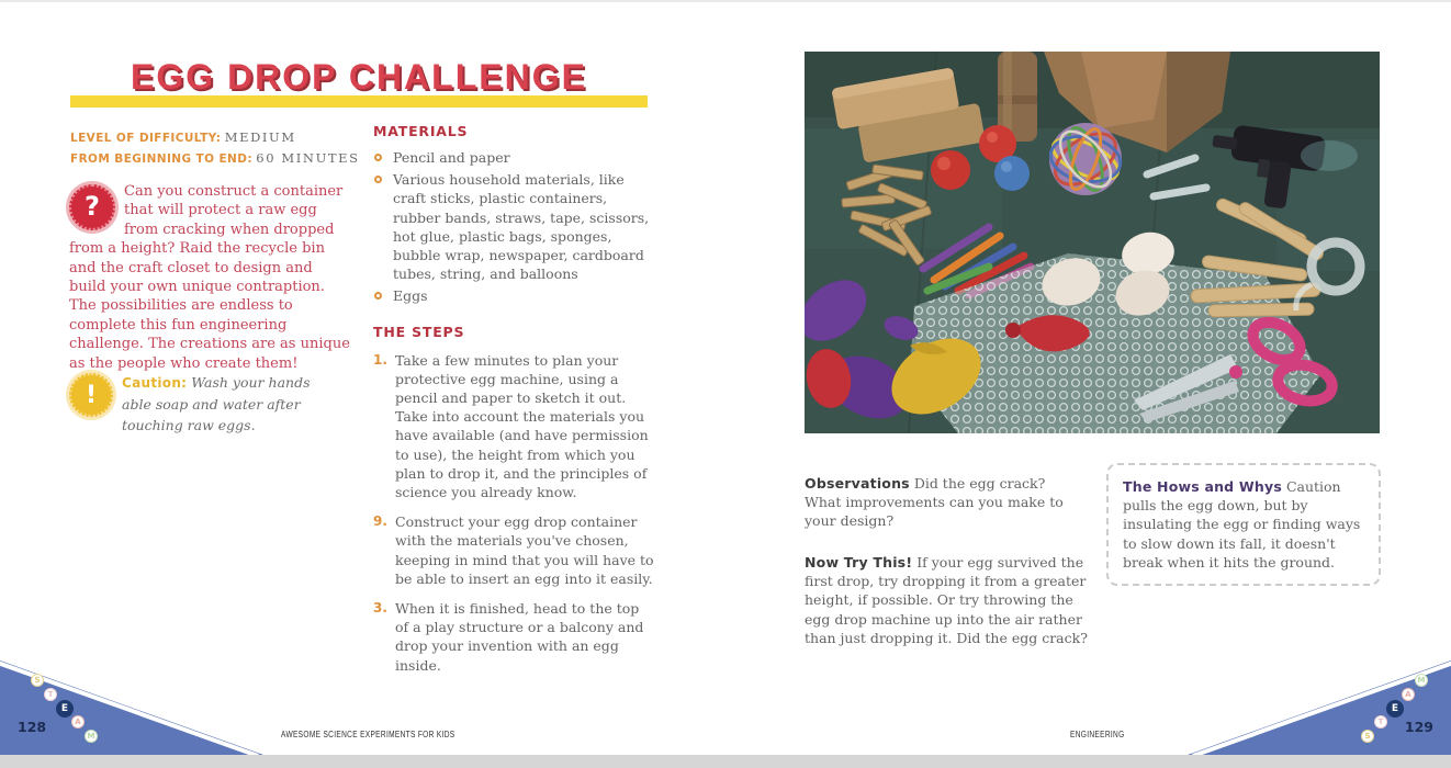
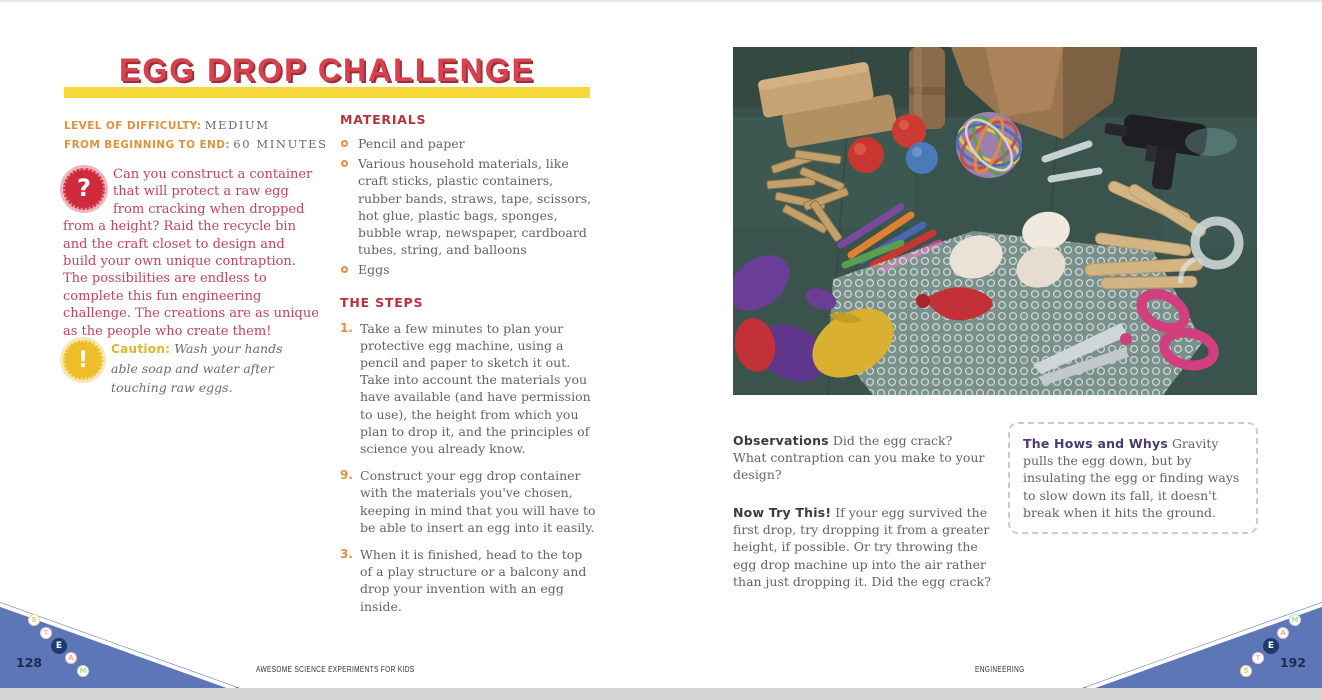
  EGG DROP CHALLENGE
  LEVEL OF DIFFICULTY: MEDIUM
  FROM BEGINNING TO END: 60 MINUTES
  ?
  Can you construct a container that will protect a raw egg from cracking when dropped from a height? Raid the recycle bin and the craft closet to design and build your own unique contraption. The possibilities are endless to complete this fun engineering challenge. The creations are as unique as the people who create them!
  !
  Caution: Wash your hands able soap and water after touching raw eggs.
  MATERIALS
  Pencil and paper
  Various household materials, like craft sticks, plastic containers, rubber bands, straws, tape, scissors, hot glue, plastic bags, sponges, bubble wrap, newspaper, cardboard tubes, string, and balloons
  Eggs
  THE STEPS
  1.
  Take a few minutes to plan your protective egg machine, using a pencil and paper to sketch it out. Take into account the materials you have available (and have permission to use), the height from which you plan to drop it, and the principles of science you already know.
  9.
  Construct your egg drop container with the materials you've chosen, keeping in mind that you will have to be able to insert an egg into it easily.
  3.
  When it is finished, head to the top of a play structure or a balcony and drop your invention with an egg inside.
- Observations Did the egg crack? What improvements can you make to your design?
+ Observations Did the egg crack? What contraption can you make to your design?
  Now Try This! If your egg survived the first drop, try dropping it from a greater height, if possible. Or try throwing the egg drop machine up into the air rather than just dropping it. Did the egg crack?
- The Hows and Whys Caution pulls the egg down, but by insulating the egg or finding ways to slow down its fall, it doesn't break when it hits the ground.
+ The Hows and Whys Gravity pulls the egg down, but by insulating the egg or finding ways to slow down its fall, it doesn't break when it hits the ground.
  AWESOME SCIENCE EXPERIMENTS FOR KIDS
  ENGINEERING
  S
  T
  E
  A
  M
  128
  S
  T
  E
  A
  M
- 129
+ 192
